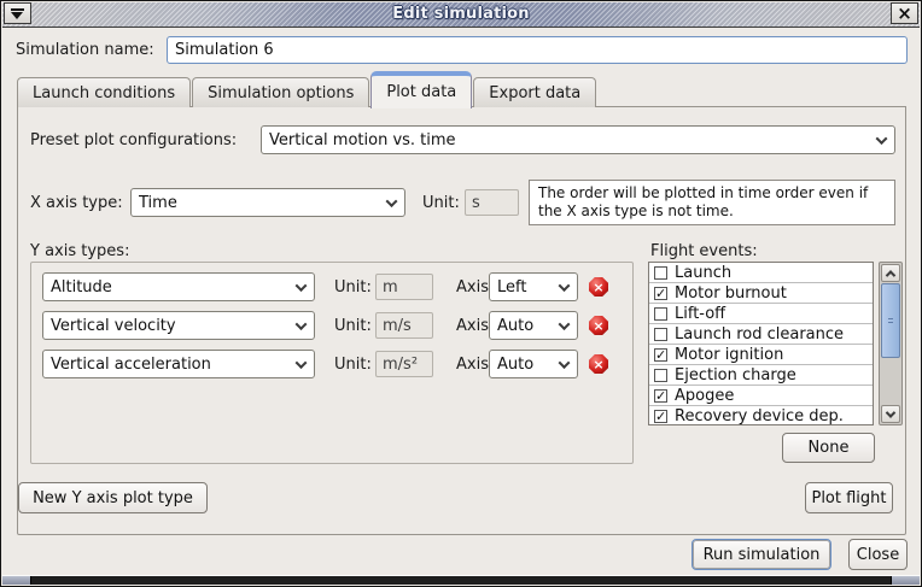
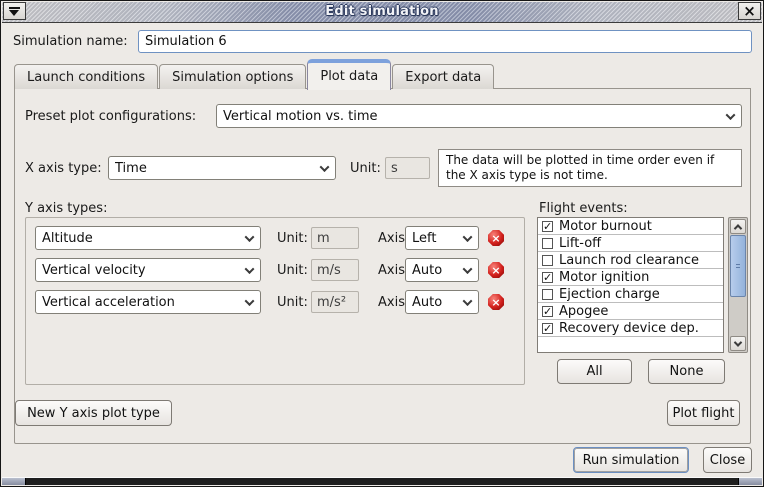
  Edit simulation
  ×
  Simulation name:
  Simulation 6
  Launch conditions
  Simulation options
  Plot data
  Export data
  Preset plot configurations:
  Vertical motion vs. time
  X axis type:
  Time
  Unit:
  s
- The order will be plotted in time order even if the X axis type is not time.
+ The data will be plotted in time order even if the X axis type is not time.
  Y axis types:
  Altitude
  Unit:
  m
  Axis
  Left
  ×
  Vertical velocity
  Unit:
  m/s
  Axis
  Auto
  ×
  Vertical acceleration
  Unit:
  m/s²
  Axis
  Auto
  ×
  Flight events:
- Launch
  ✓
  Motor burnout
  Lift-off
  Launch rod clearance
  ✓
  Motor ignition
  Ejection charge
  ✓
  Apogee
  ✓
  Recovery device dep.
+ All
  None
  New Y axis plot type
  Plot flight
  Run simulation
  Close
